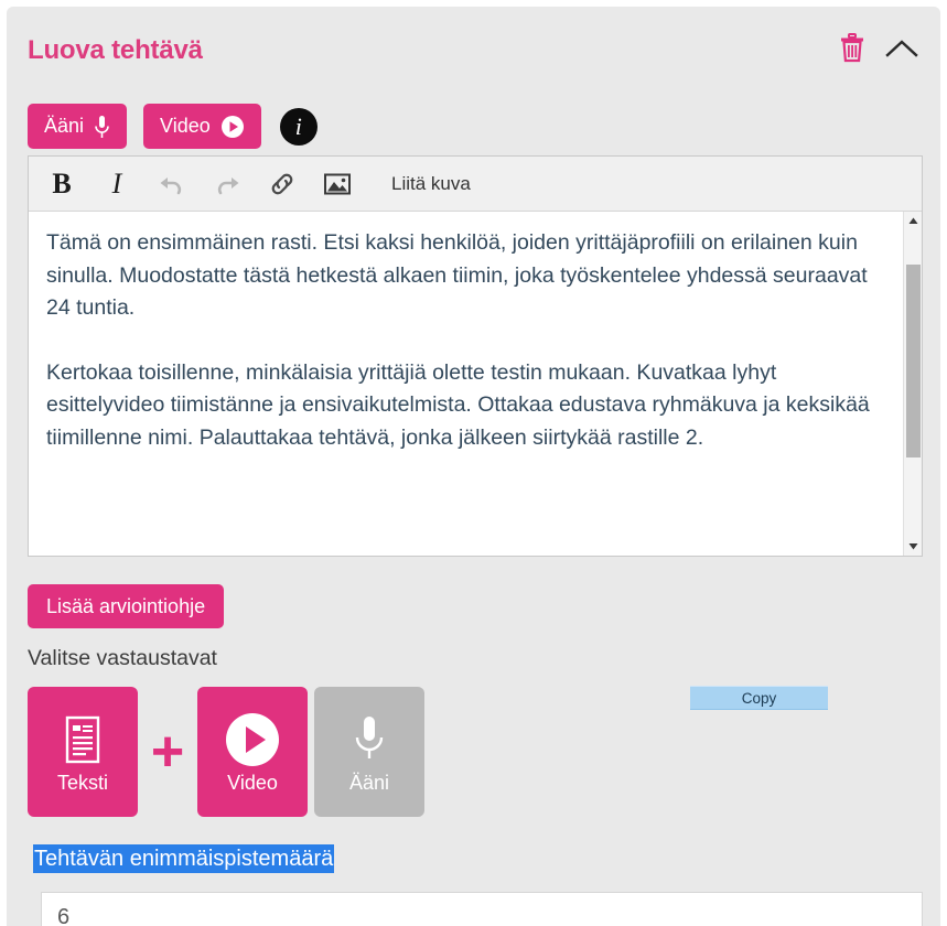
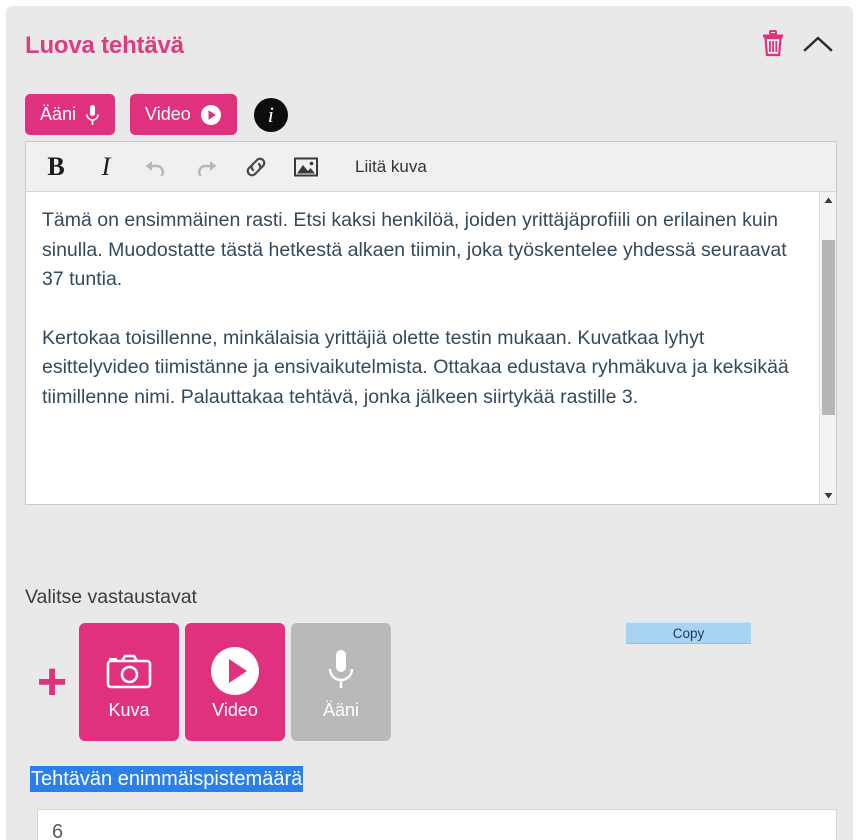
  Luova tehtävä
  Ääni
  Video
  i
  B
  I
  Liitä kuva
- Tämä on ensimmäinen rasti. Etsi kaksi henkilöä, joiden yrittäjäprofiili on erilainen kuin sinulla. Muodostatte tästä hetkestä alkaen tiimin, joka työskentelee yhdessä seuraavat 24 tuntia.
+ Tämä on ensimmäinen rasti. Etsi kaksi henkilöä, joiden yrittäjäprofiili on erilainen kuin sinulla. Muodostatte tästä hetkestä alkaen tiimin, joka työskentelee yhdessä seuraavat 37 tuntia.
- Kertokaa toisillenne, minkälaisia yrittäjiä olette testin mukaan. Kuvatkaa lyhyt esittelyvideo tiimistänne ja ensivaikutelmista. Ottakaa edustava ryhmäkuva ja keksikää tiimillenne nimi. Palauttakaa tehtävä, jonka jälkeen siirtykää rastille 2.
+ Kertokaa toisillenne, minkälaisia yrittäjiä olette testin mukaan. Kuvatkaa lyhyt esittelyvideo tiimistänne ja ensivaikutelmista. Ottakaa edustava ryhmäkuva ja keksikää tiimillenne nimi. Palauttakaa tehtävä, jonka jälkeen siirtykää rastille 3.
- Lisää arviointiohje
  Valitse vastaustavat
- Teksti
  +
+ Kuva
  Video
  Ääni
  Copy
  Tehtävän enimmäispistemäärä
  6
